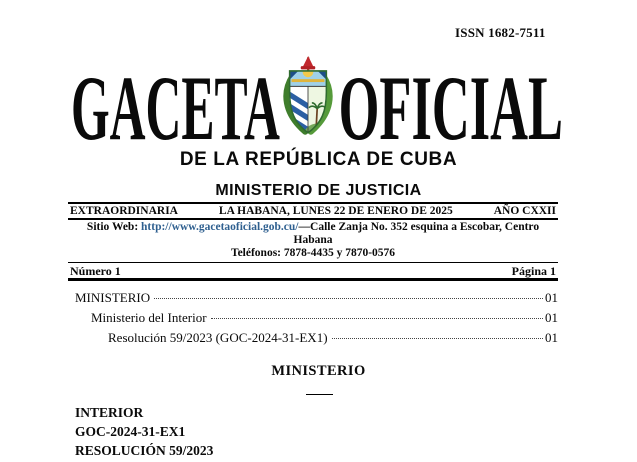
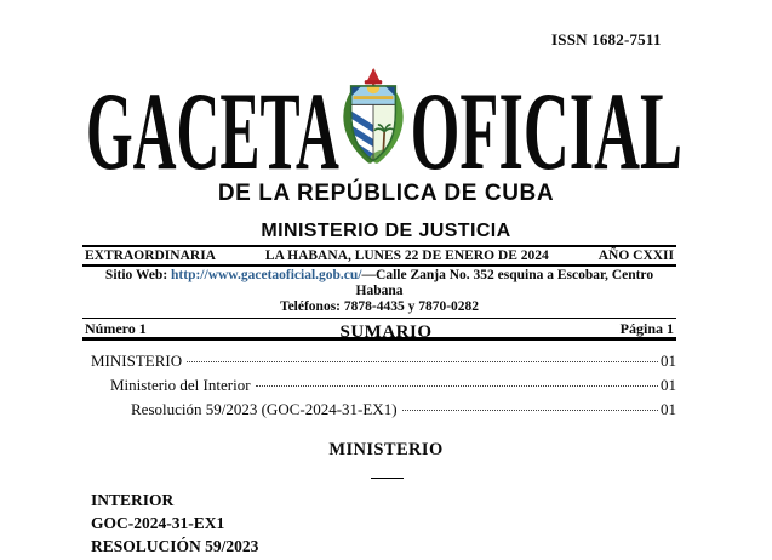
  ISSN 1682-7511
  GACETA
  OFICIAL
  DE LA REPÚBLICA DE CUBA
  MINISTERIO DE JUSTICIA
  EXTRAORDINARIA
- LA HABANA, LUNES 22 DE ENERO DE 2025
+ LA HABANA, LUNES 22 DE ENERO DE 2024
  AÑO CXXII
  Sitio Web: http://www.gacetaoficial.gob.cu/—Calle Zanja No. 352 esquina a Escobar, Centro Habana
- Teléfonos: 7878-4435 y 7870-0576
+ Teléfonos: 7878-4435 y 7870-0282
  Número 1
  Página 1
+ SUMARIO
  MINISTERIO
  01
  Ministerio del Interior
  01
  Resolución 59/2023 (GOC-2024-31-EX1)
  01
  MINISTERIO
  INTERIOR
  GOC-2024-31-EX1
  RESOLUCIÓN 59/2023
